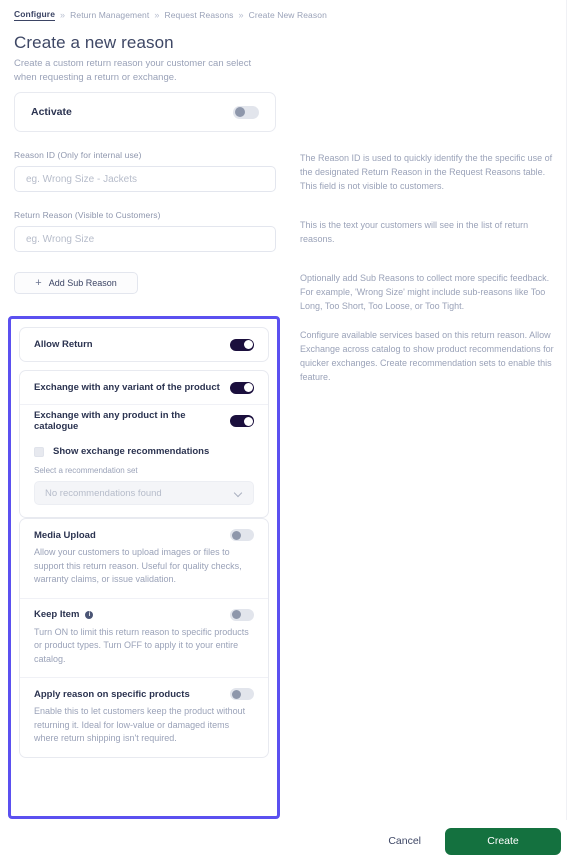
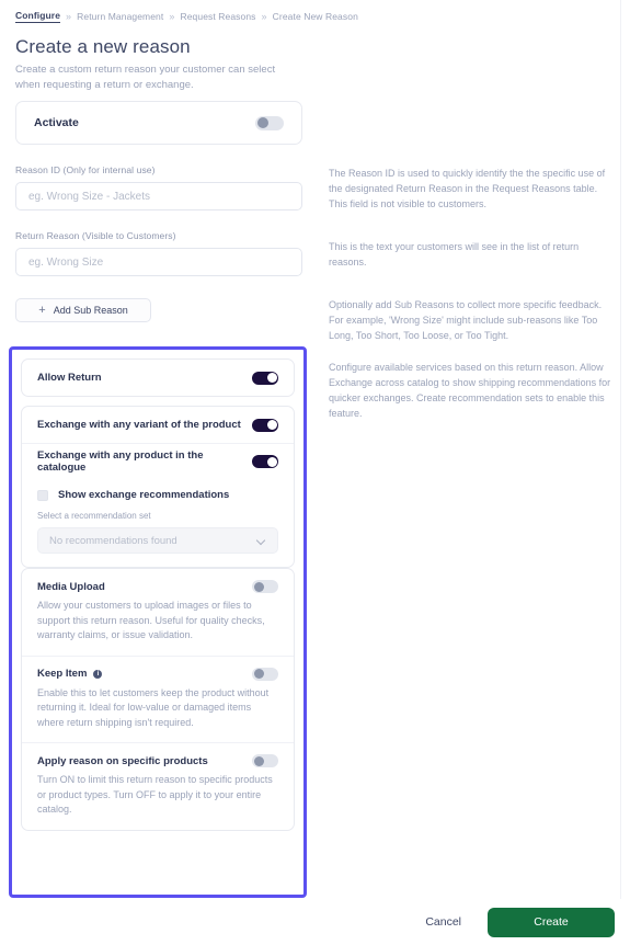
  Configure
  »
  Return Management
  »
  Request Reasons
  »
  Create New Reason
  Create a new reason
  Create a custom return reason your customer can select when requesting a return or exchange.
  Activate
  Reason ID (Only for internal use)
  eg. Wrong Size - Jackets
  Return Reason (Visible to Customers)
  eg. Wrong Size
  +
  Add Sub Reason
  Allow Return
  Exchange with any variant of the product
  Exchange with any product in the catalogue
  Show exchange recommendations
  Select a recommendation set
  No recommendations found
  Media Upload
  Allow your customers to upload images or files to support this return reason. Useful for quality checks, warranty claims, or issue validation.
  Keep Item
- Turn ON to limit this return reason to specific products or product types. Turn OFF to apply it to your entire catalog.
+ Enable this to let customers keep the product without returning it. Ideal for low-value or damaged items where return shipping isn't required.
  Apply reason on specific products
- Enable this to let customers keep the product without returning it. Ideal for low-value or damaged items where return shipping isn't required.
+ Turn ON to limit this return reason to specific products or product types. Turn OFF to apply it to your entire catalog.
  The Reason ID is used to quickly identify the the specific use of the designated Return Reason in the Request Reasons table. This field is not visible to customers.
  This is the text your customers will see in the list of return reasons.
  Optionally add Sub Reasons to collect more specific feedback. For example, 'Wrong Size' might include sub-reasons like Too Long, Too Short, Too Loose, or Too Tight.
- Configure available services based on this return reason. Allow Exchange across catalog to show product recommendations for quicker exchanges. Create recommendation sets to enable this feature.
+ Configure available services based on this return reason. Allow Exchange across catalog to show shipping recommendations for quicker exchanges. Create recommendation sets to enable this feature.
  Cancel
  Create
